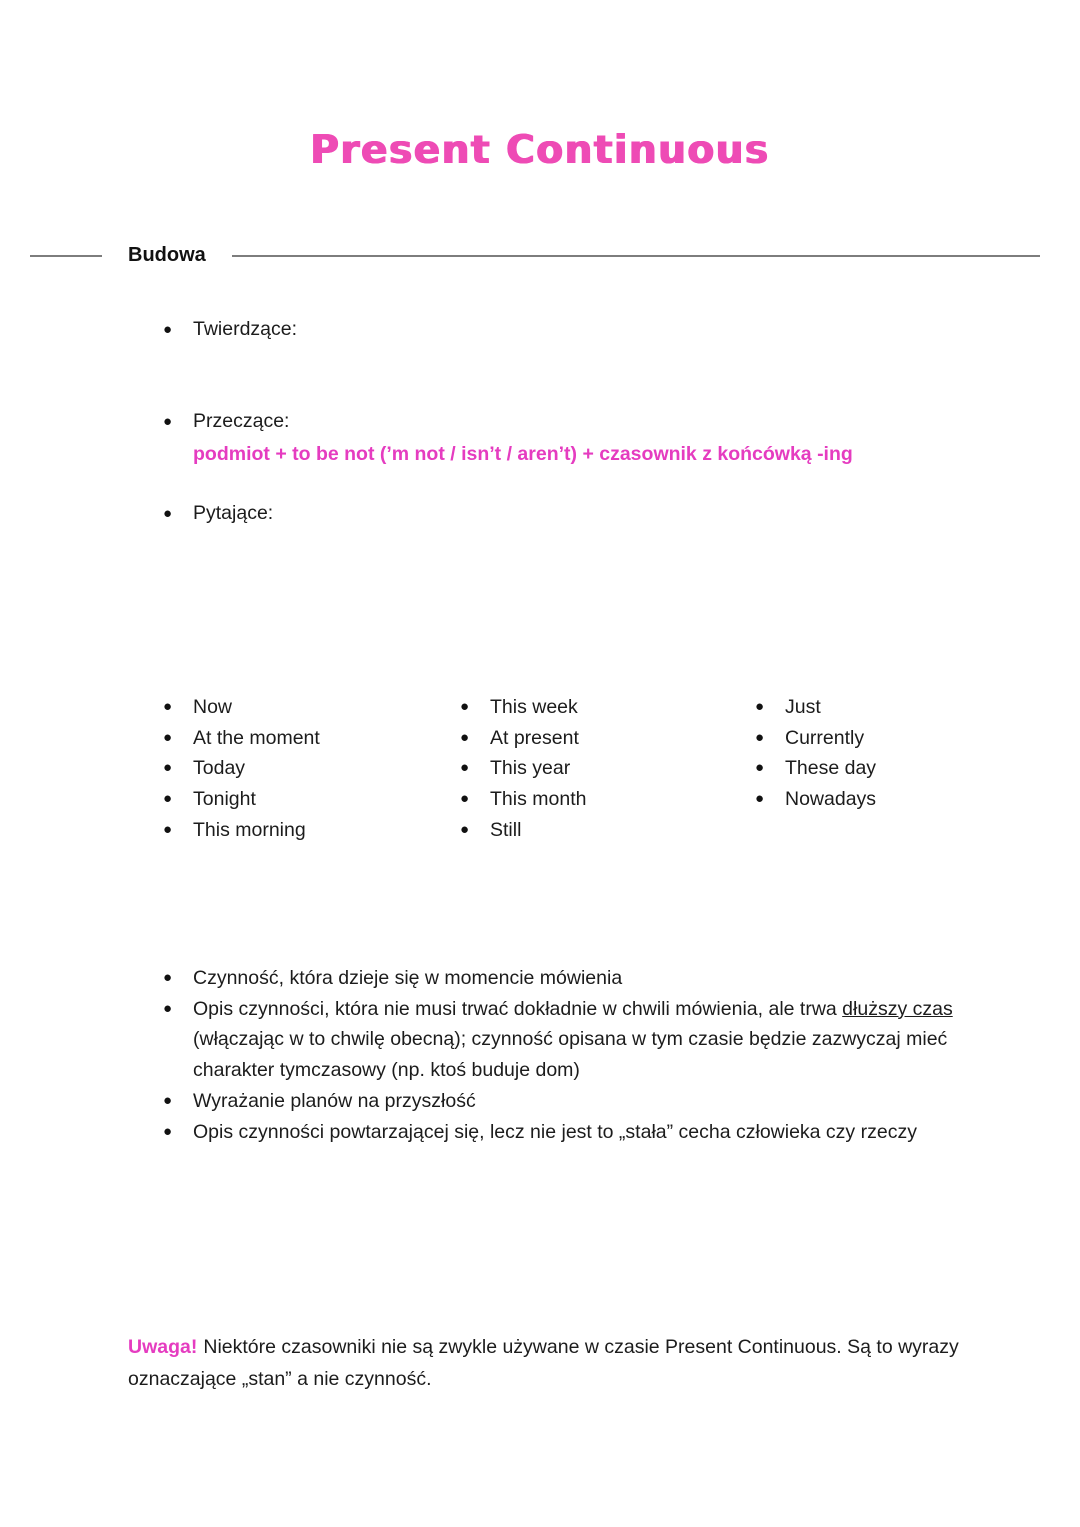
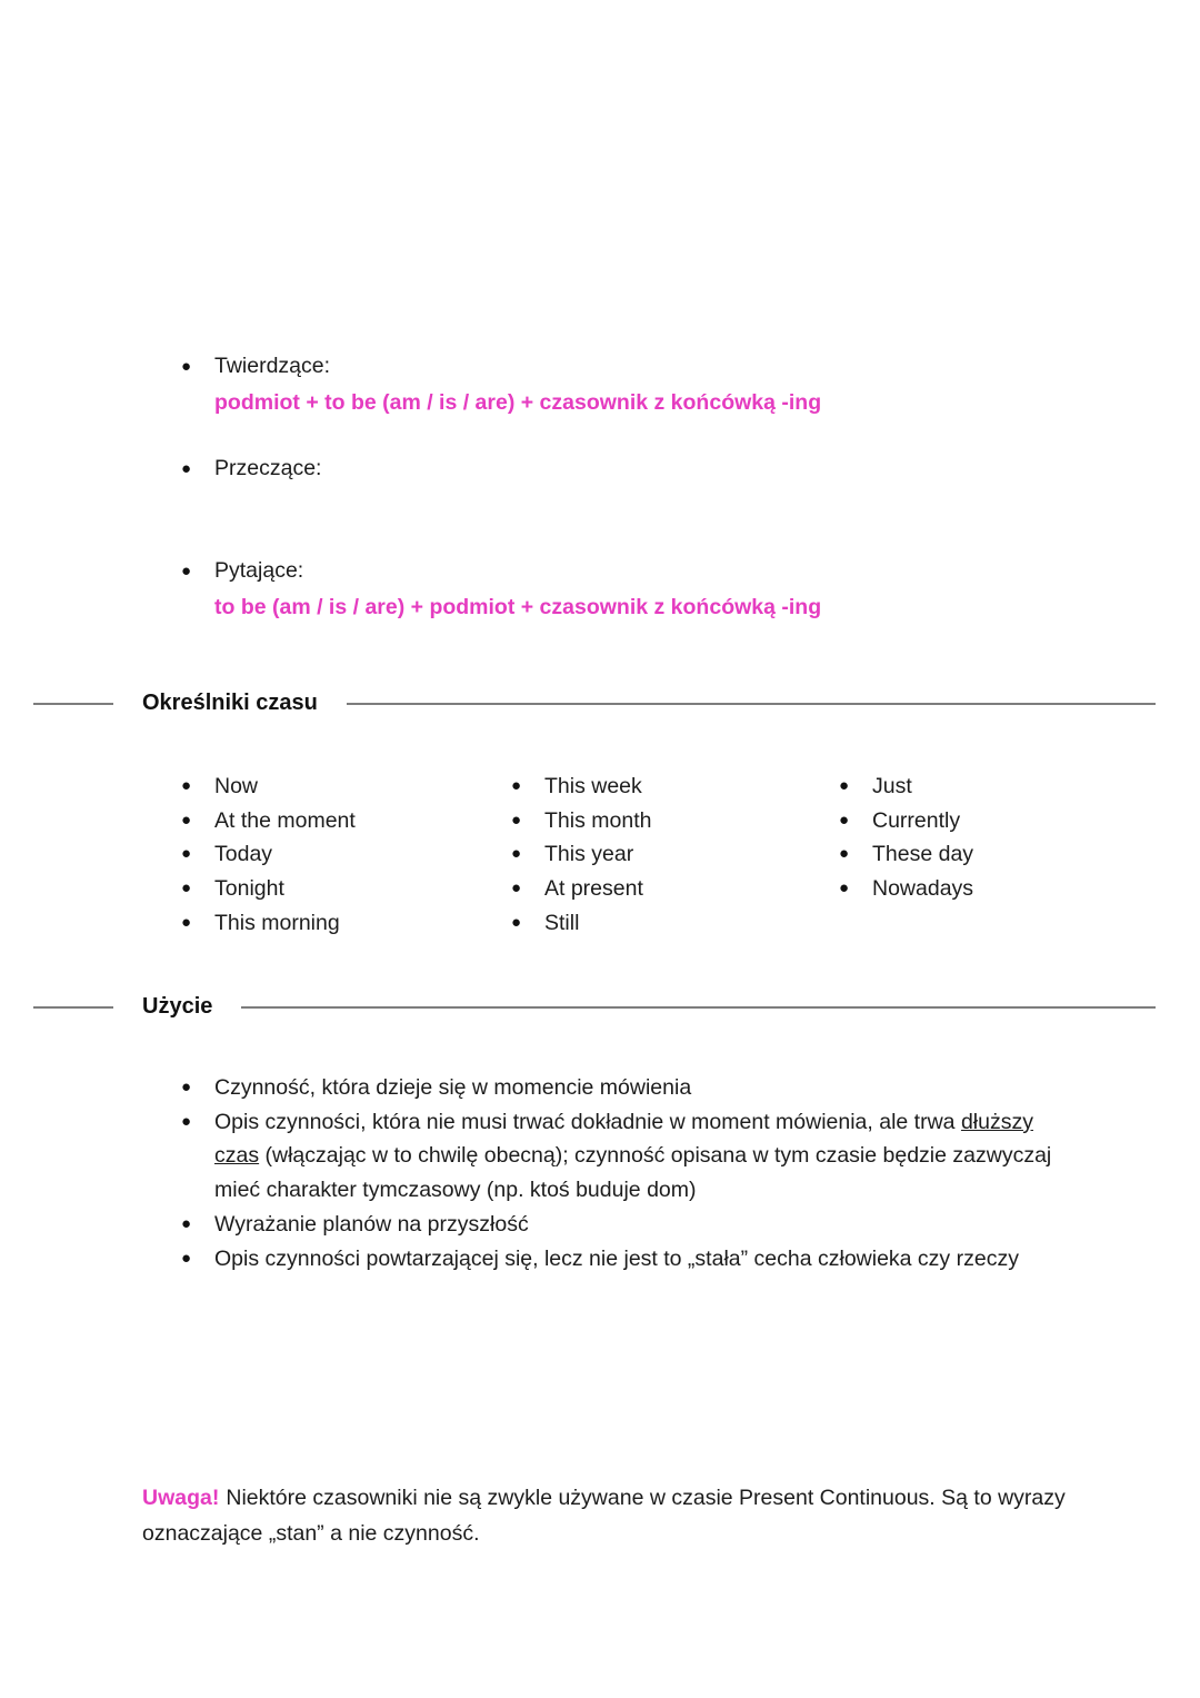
- Present Continuous
- Budowa
  ●
  Twierdzące:
+ podmiot + to be (am / is / are) + czasownik z końcówką -ing
  ●
  Przeczące:
- podmiot + to be not (’m not / isn’t / aren’t) + czasownik z końcówką -ing
  ●
  Pytające:
+ to be (am / is / are) + podmiot + czasownik z końcówką -ing
+ Określniki czasu
  ●
  Now
  ●
  At the moment
  ●
  Today
  ●
  Tonight
  ●
  This morning
  ●
  This week
  ●
- At present
+ This month
  ●
  This year
  ●
- This month
+ At present
  ●
  Still
  ●
  Just
  ●
  Currently
  ●
  These day
  ●
  Nowadays
+ Użycie
  ●
  Czynność, która dzieje się w momencie mówienia
  ●
- Opis czynności, która nie musi trwać dokładnie w chwili mówienia, ale trwa dłuższy czas (włączając w to chwilę obecną); czynność opisana w tym czasie będzie zazwyczaj mieć charakter tymczasowy (np. ktoś buduje dom)
+ Opis czynności, która nie musi trwać dokładnie w moment mówienia, ale trwa dłuższy czas (włączając w to chwilę obecną); czynność opisana w tym czasie będzie zazwyczaj mieć charakter tymczasowy (np. ktoś buduje dom)
  ●
  Wyrażanie planów na przyszłość
  ●
  Opis czynności powtarzającej się, lecz nie jest to „stała” cecha człowieka czy rzeczy
  Uwaga! Niektóre czasowniki nie są zwykle używane w czasie Present Continuous. Są to wyrazy oznaczające „stan” a nie czynność.
